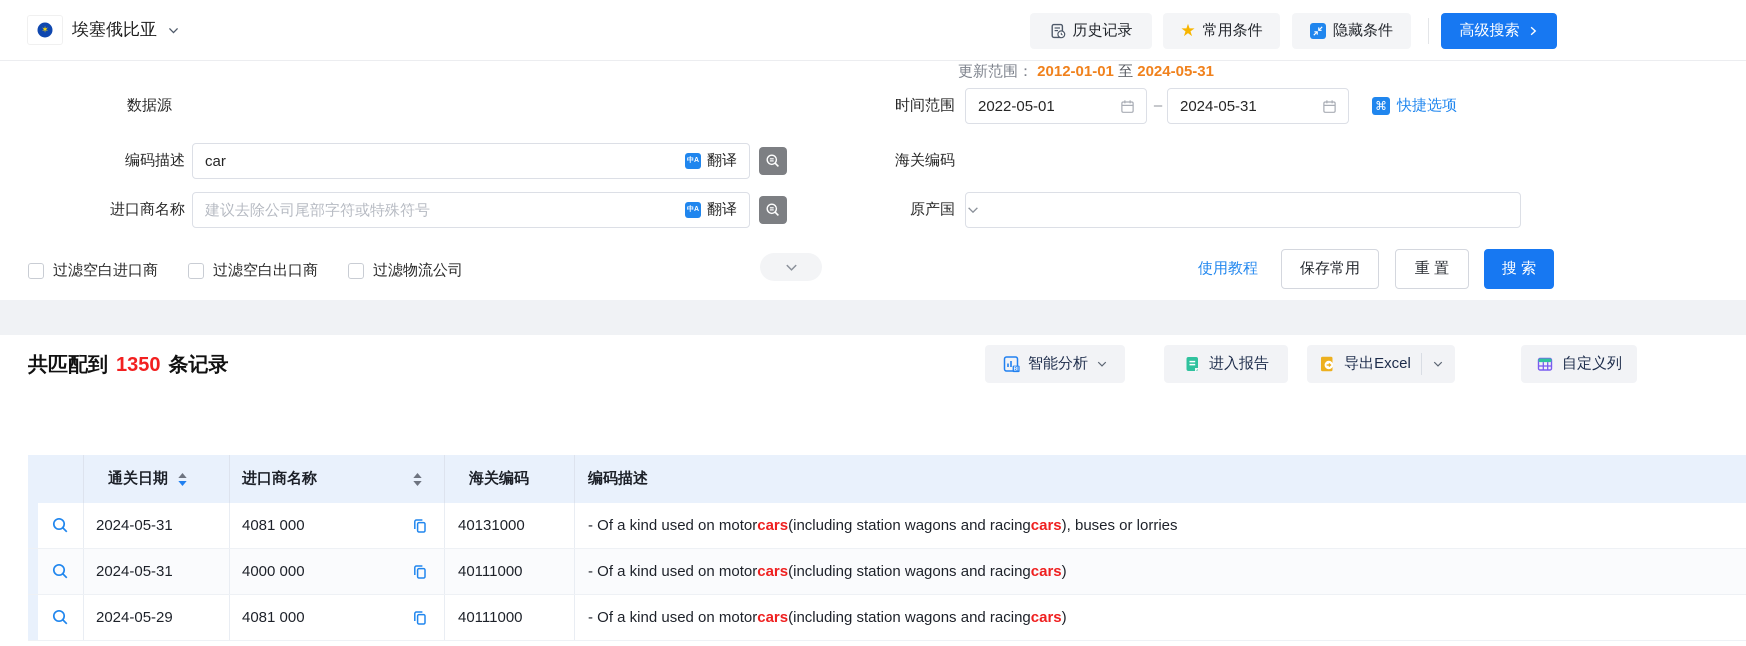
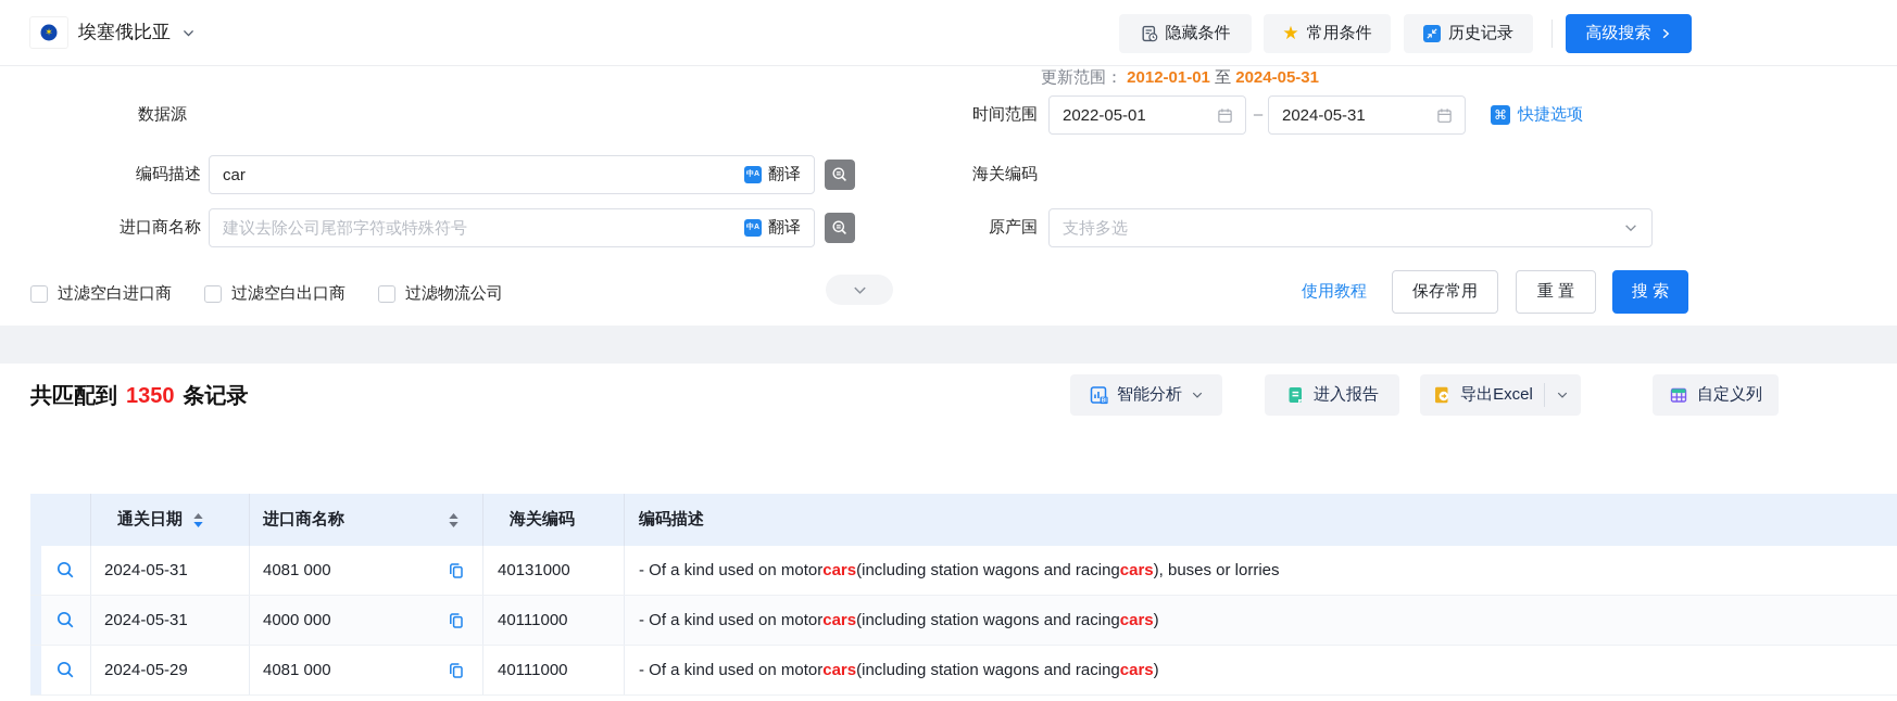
  ✶
  埃塞俄比亚
- 历史记录
+ 隐藏条件
  ★
  常用条件
- 隐藏条件
+ 历史记录
  高级搜索
  更新范围： 2012-01-01 至 2024-05-31
  数据源
  时间范围
  2022-05-01
  –
  2024-05-31
  ⌘
  快捷选项
  编码描述
  car
  翻译
  海关编码
  进口商名称
  建议去除公司尾部字符或特殊符号
  翻译
  原产国
+ 支持多选
  过滤空白进口商
  过滤空白出口商
  过滤物流公司
  使用教程
  保存常用
  重 置
  搜 索
  共匹配到 1350 条记录
  智能分析
  进入报告
  导出Excel
  自定义列
  通关日期
  进口商名称
  海关编码
  编码描述
  2024-05-31
  4081 000
  40131000
  - Of a kind used on motor
  cars
  (including station wagons and racing
  cars
  ), buses or lorries
  2024-05-31
  4000 000
  40111000
  - Of a kind used on motor
  cars
  (including station wagons and racing
  cars
  )
  2024-05-29
  4081 000
  40111000
  - Of a kind used on motor
  cars
  (including station wagons and racing
  cars
  )
